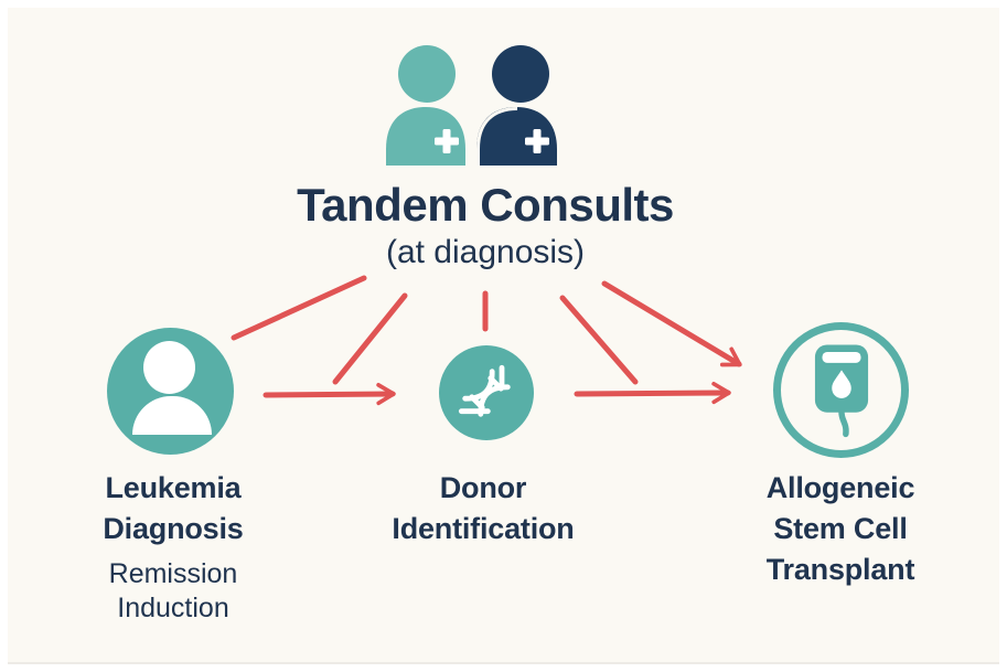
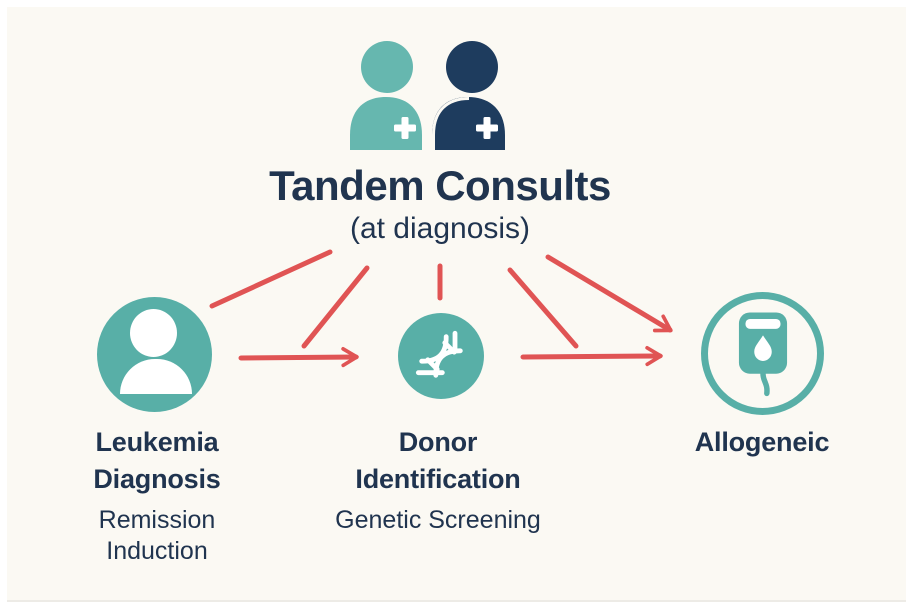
  Tandem Consults
  (at diagnosis)
  Leukemia
  Diagnosis
  Remission
  Induction
  Donor
  Identification
+ Genetic Screening
  Allogeneic
- Stem Cell
- Transplant
